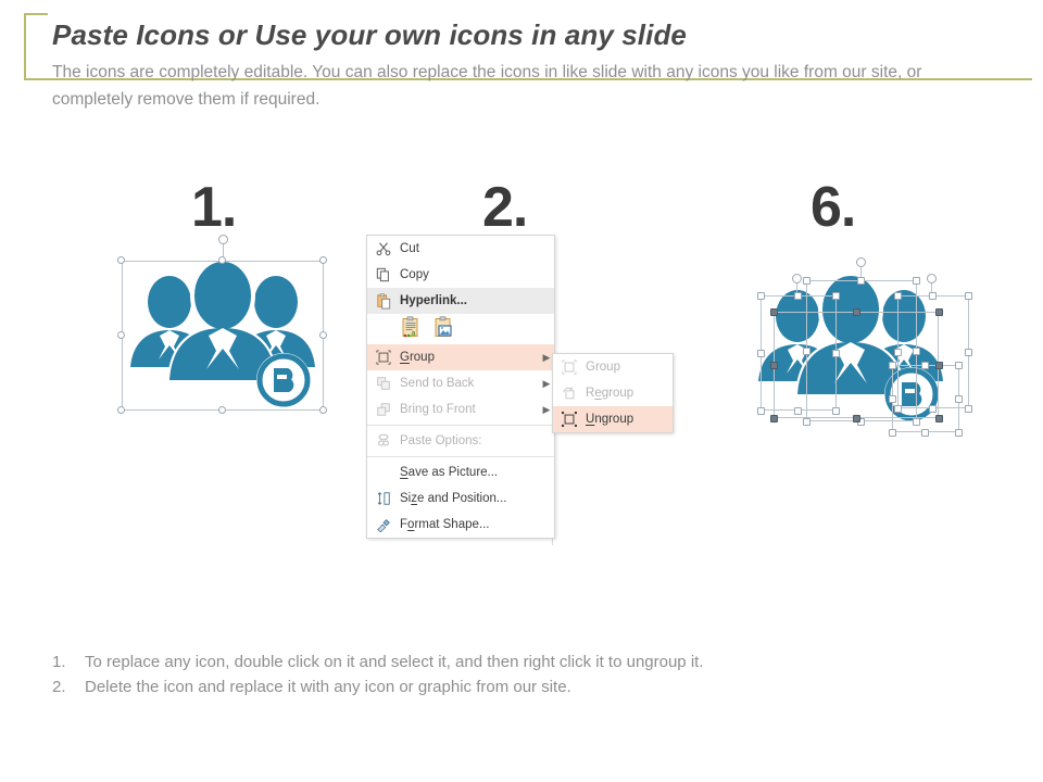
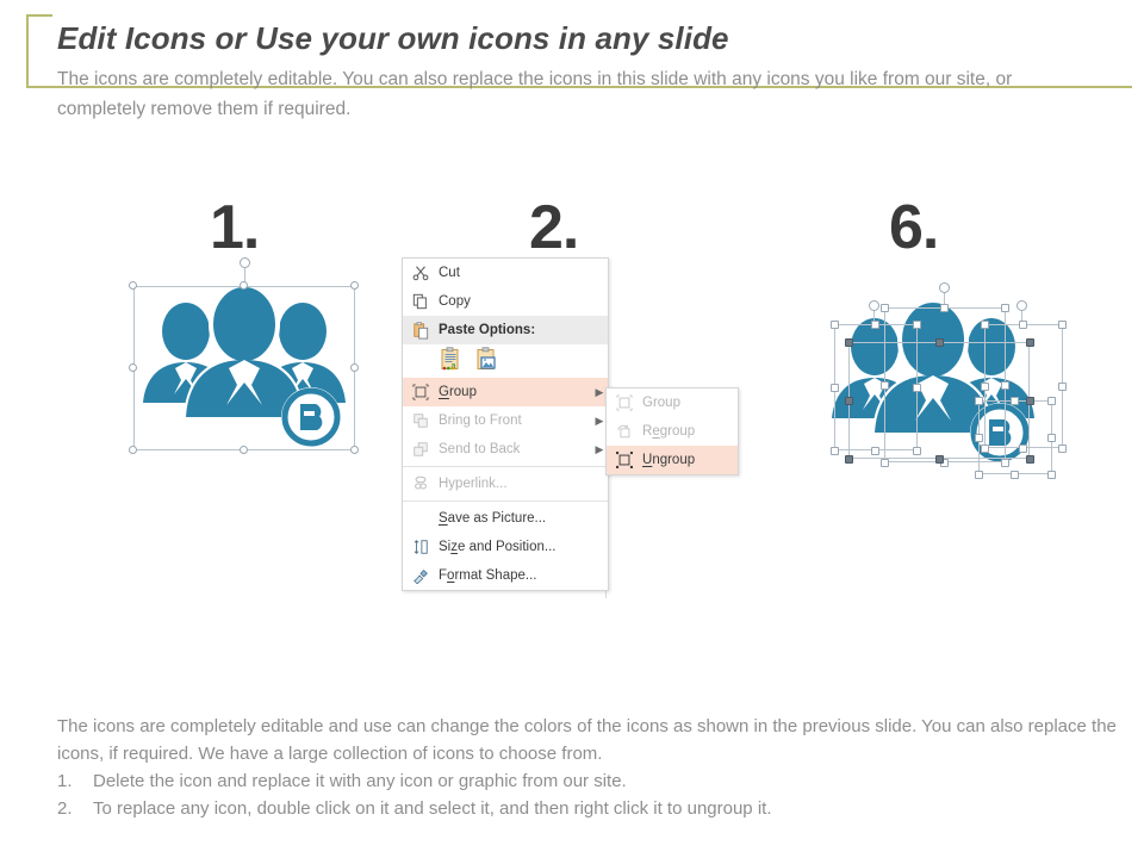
- Paste Icons or Use your own icons in any slide
+ Edit Icons or Use your own icons in any slide
- The icons are completely editable. You can also replace the icons in like slide with any icons you like from our site, or completely remove them if required.
+ The icons are completely editable. You can also replace the icons in this slide with any icons you like from our site, or completely remove them if required.
  1.
  2.
  6.
  Cut
  Copy
- Hyperlink...
+ Paste Options:
  Group
  ▶
- Send to Back
+ Bring to Front
  ▶
- Bring to Front
+ Send to Back
  ▶
- Paste Options:
+ Hyperlink...
  Save as Picture...
  Size and Position...
  Format Shape...
  Group
  Regroup
  Ungroup
+ The icons are completely editable and use can change the colors of the icons as shown in the previous slide. You can also replace the icons, if required. We have a large collection of icons to choose from.
  1.
- To replace any icon, double click on it and select it, and then right click it to ungroup it.
+ Delete the icon and replace it with any icon or graphic from our site.
  2.
- Delete the icon and replace it with any icon or graphic from our site.
+ To replace any icon, double click on it and select it, and then right click it to ungroup it.
